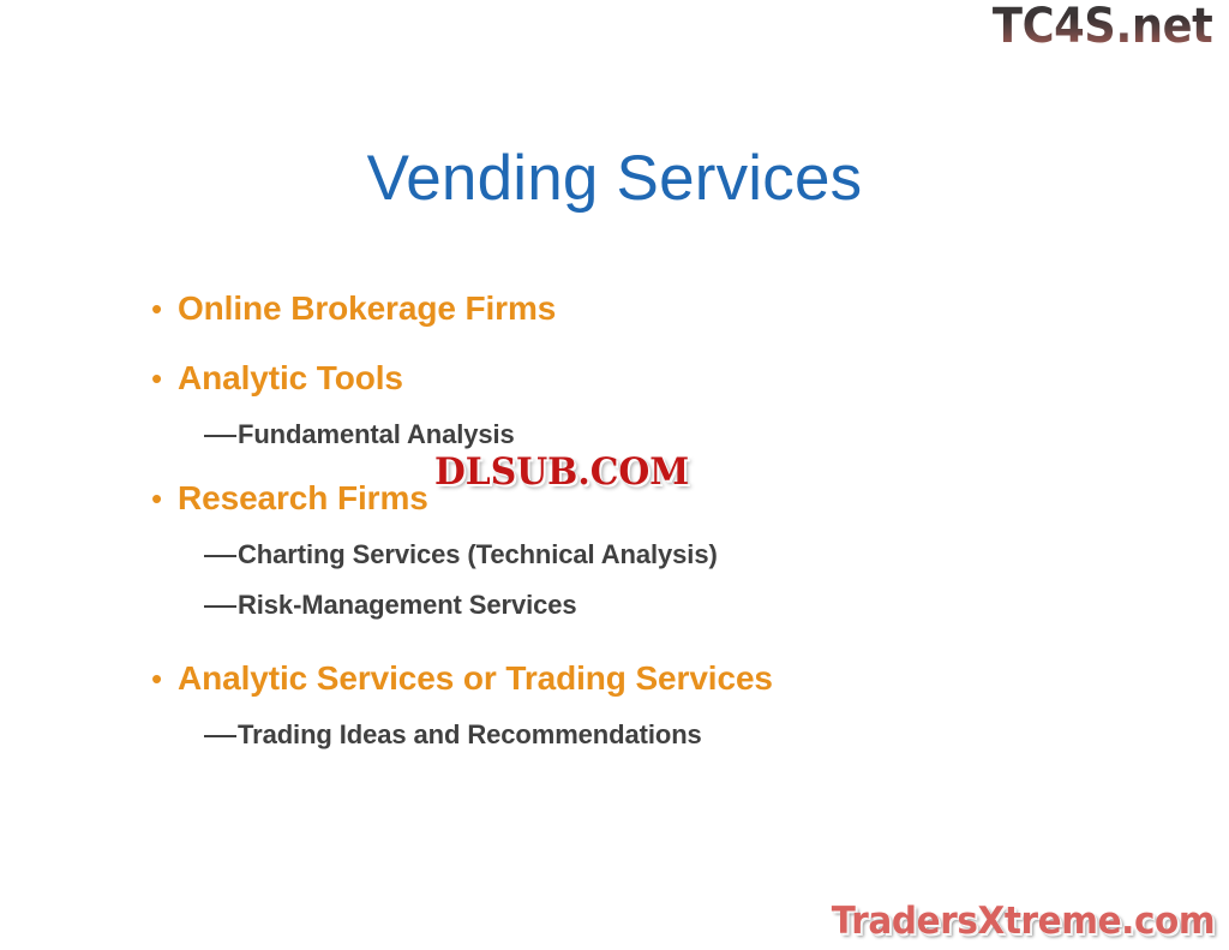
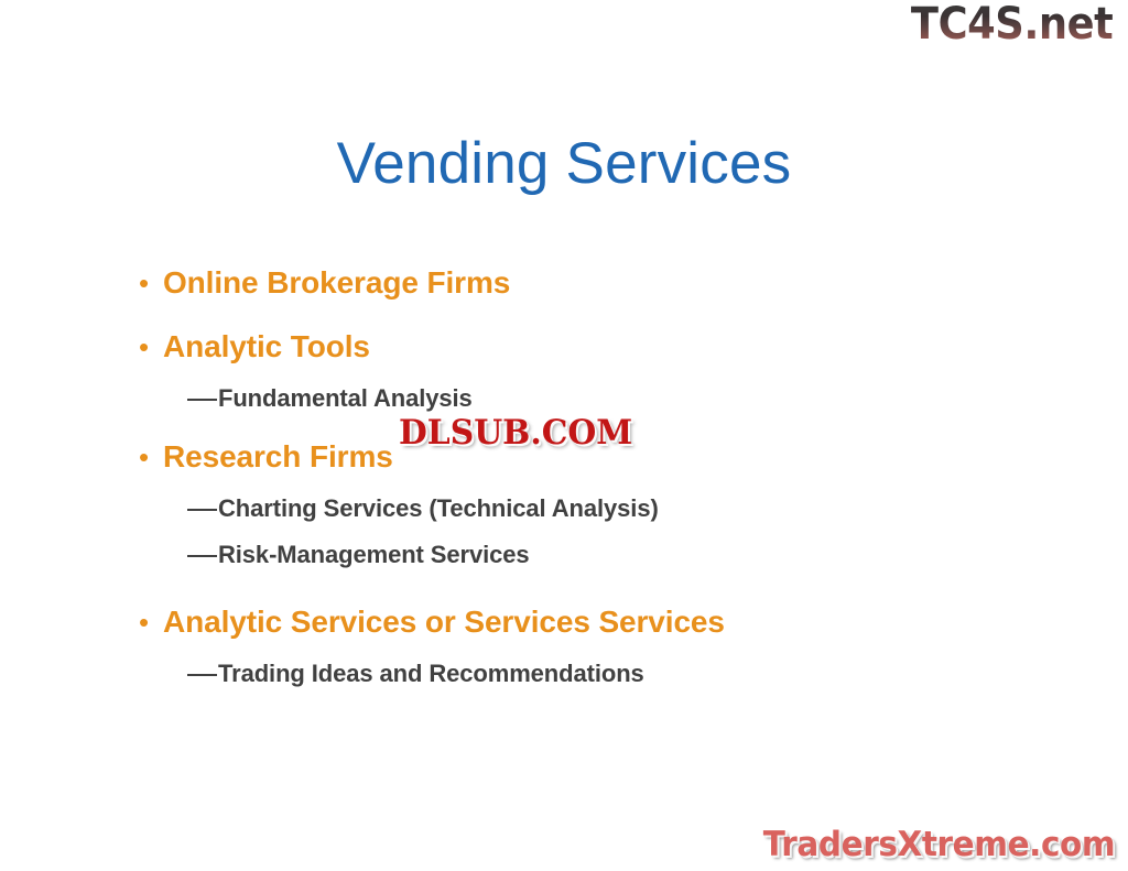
  TC4S.net
  Vending Services
  •
  Online Brokerage Firms
  •
  Analytic Tools
  Fundamental Analysis
  •
  Research Firms
  Charting Services (Technical Analysis)
  Risk-Management Services
  •
- Analytic Services or Trading Services
+ Analytic Services or Services Services
  Trading Ideas and Recommendations
  DLSUB.COM
  TradersXtreme.com
